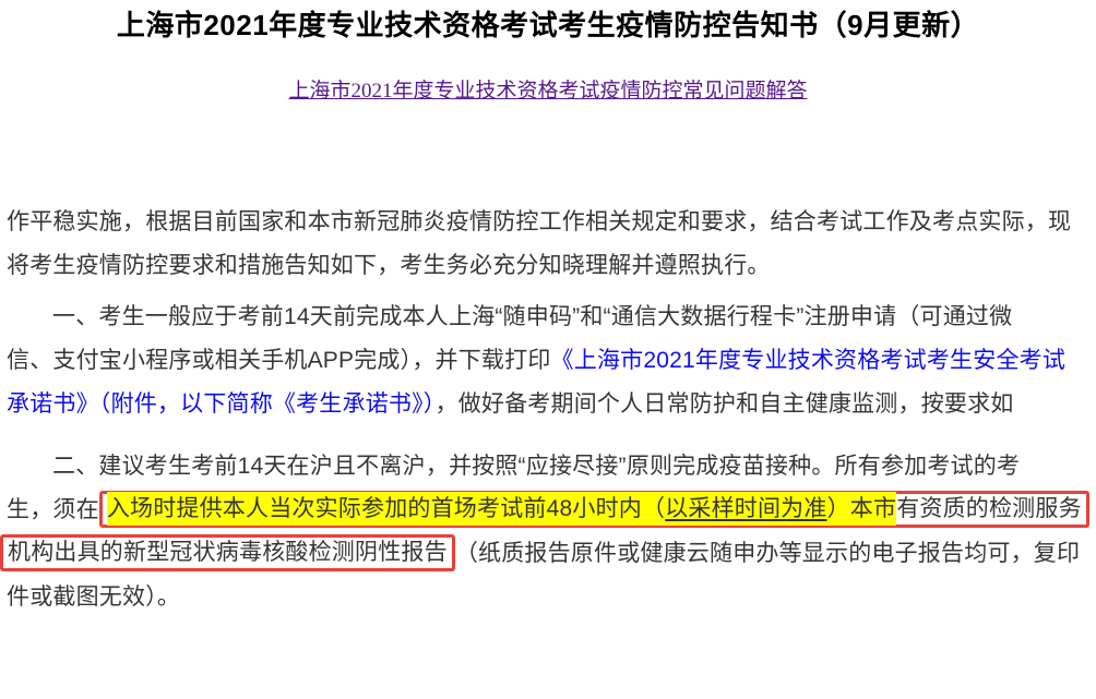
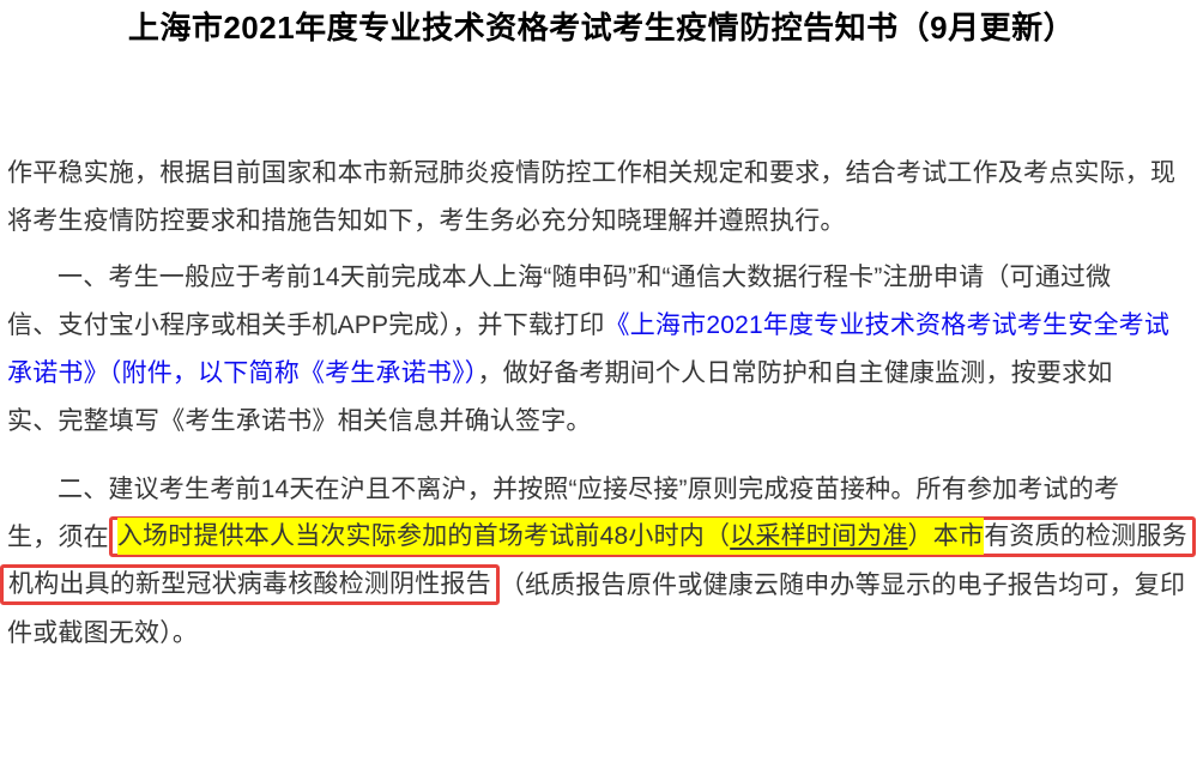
  上海市2021年度专业技术资格考试考生疫情防控告知书（9月更新）
- 上海市2021年度专业技术资格考试疫情防控常见问题解答
  作平稳实施，根据目前国家和本市新冠肺炎疫情防控工作相关规定和要求，结合考试工作及考点实际，现
  将考生疫情防控要求和措施告知如下，考生务必充分知晓理解并遵照执行。
  一、考生一般应于考前14天前完成本人上海“随申码”和“通信大数据行程卡”注册申请（可通过微
  信、支付宝小程序或相关手机APP完成），并下载打印《上海市2021年度专业技术资格考试考生安全考试
  承诺书》（附件，以下简称《考生承诺书》），做好备考期间个人日常防护和自主健康监测，按要求如
+ 实、完整填写《考生承诺书》相关信息并确认签字。
  二、建议考生考前14天在沪且不离沪，并按照“应接尽接”原则完成疫苗接种。所有参加考试的考
  生，须在 入场时提供本人当次实际参加的首场考试前48小时内（以采样时间为准）本市有资质的检测服务
  机构出具的新型冠状病毒核酸检测阴性报告 （纸质报告原件或健康云随申办等显示的电子报告均可，复印
  件或截图无效）。
